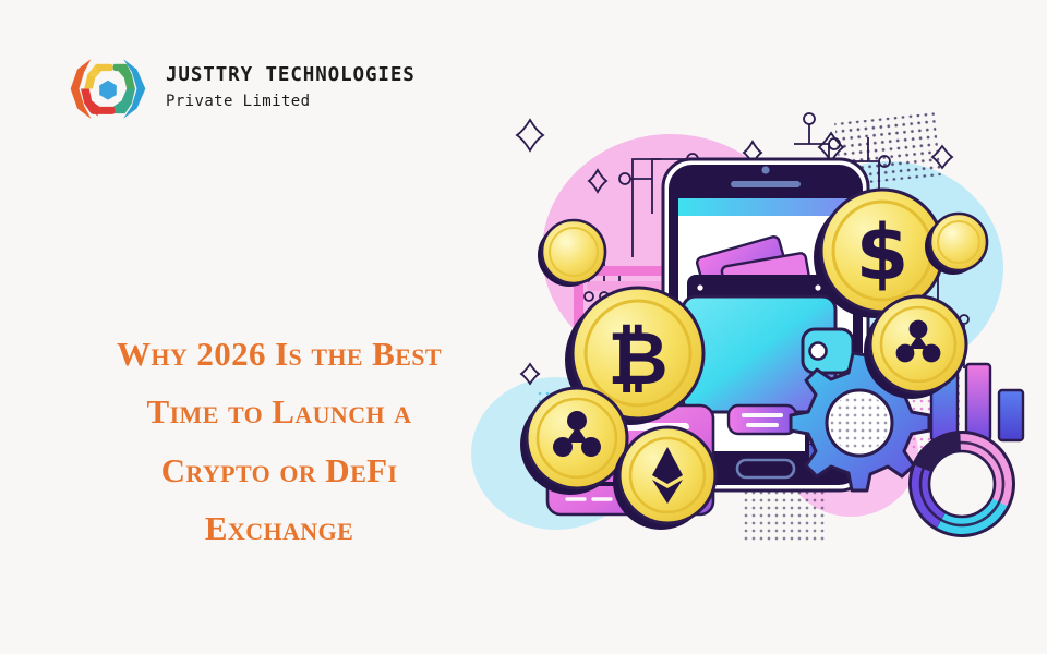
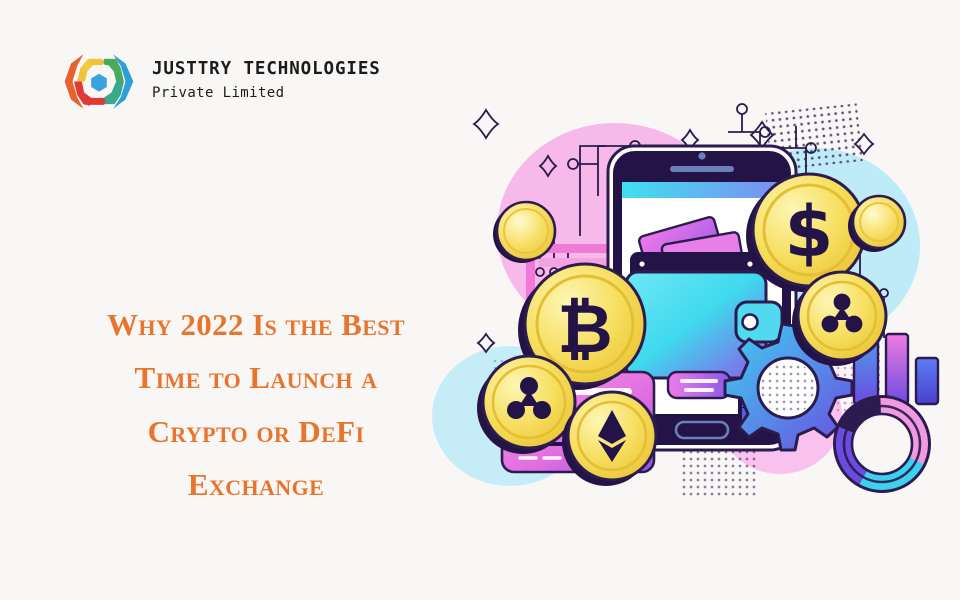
  JUSTTRY TECHNOLOGIES
  Private Limited
- Why 2026 Is the Best
+ Why 2022 Is the Best
  Time to Launch a
  Crypto or DeFi
  Exchange
  ₿
  $
